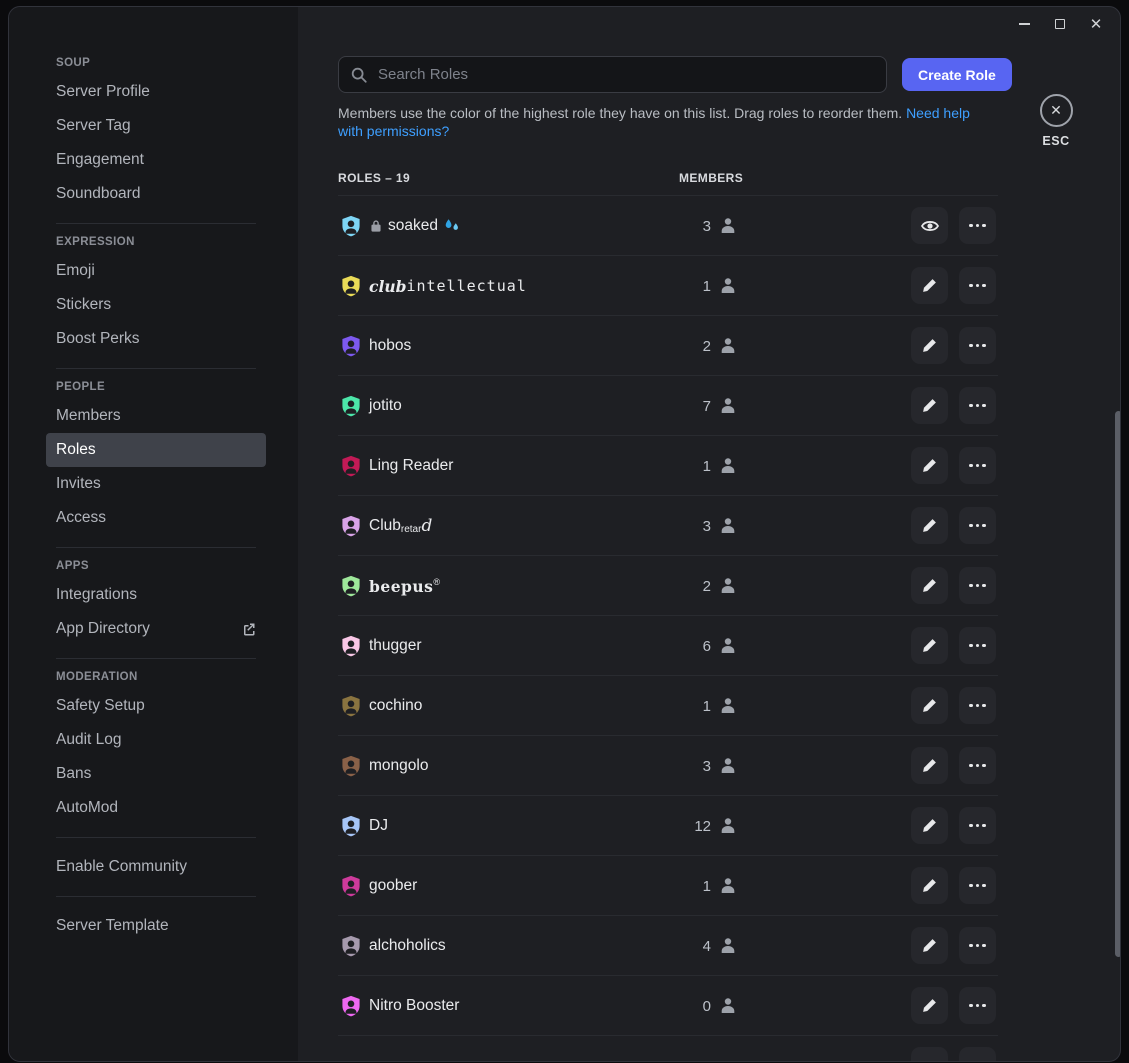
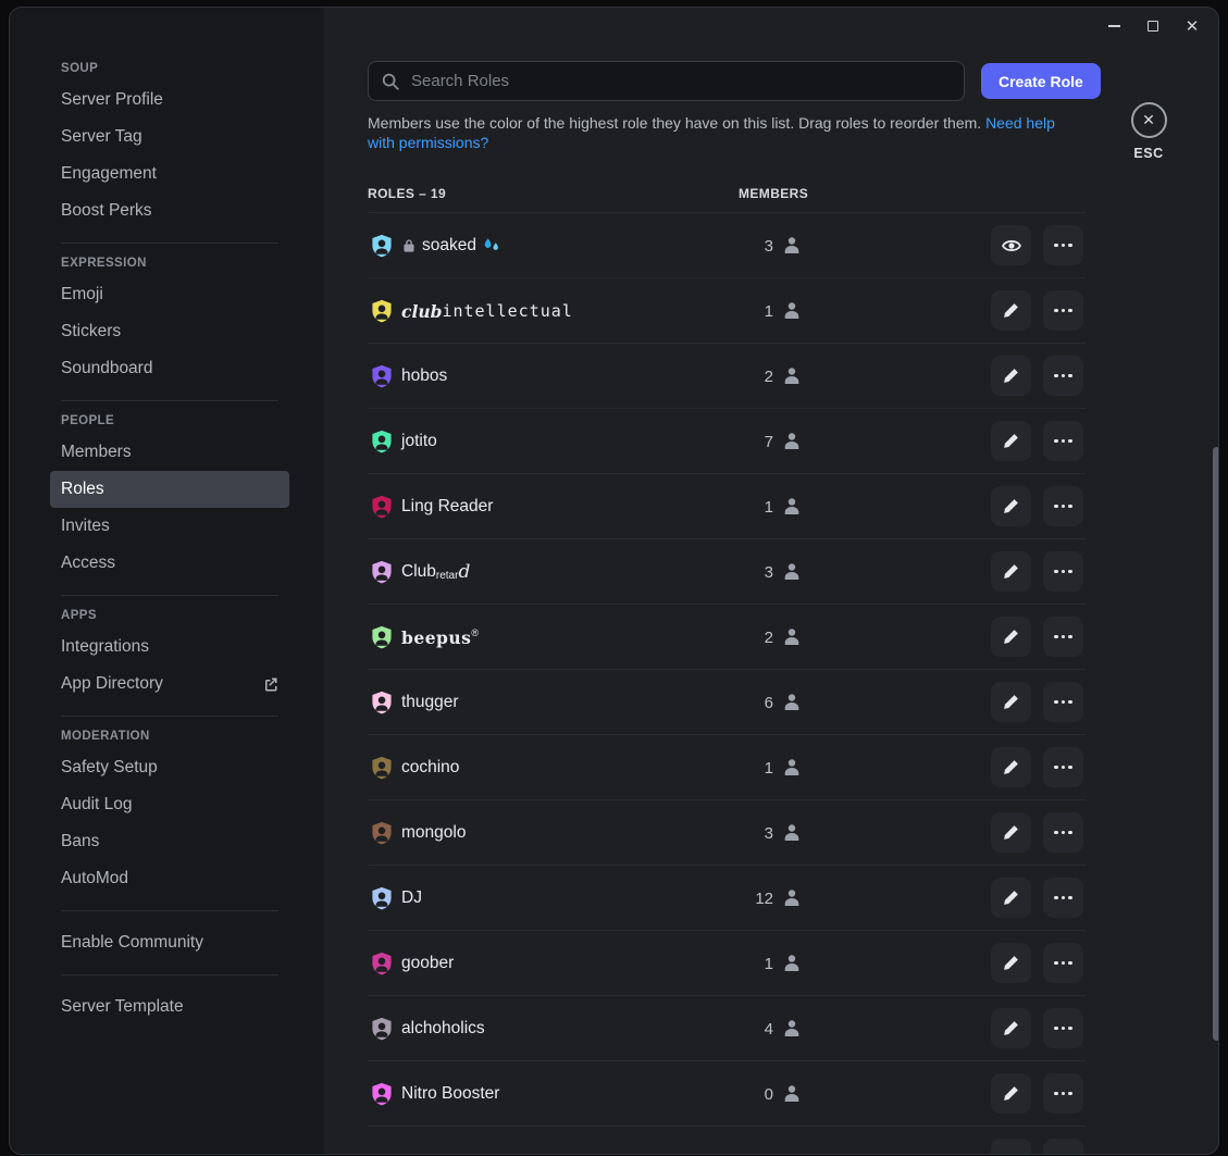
  ✕
  SOUP
  Server Profile
  Server Tag
  Engagement
- Soundboard
+ Boost Perks
  EXPRESSION
  Emoji
  Stickers
- Boost Perks
+ Soundboard
  PEOPLE
  Members
  Roles
  Invites
  Access
  APPS
  Integrations
  App Directory
  MODERATION
  Safety Setup
  Audit Log
  Bans
  AutoMod
  Enable Community
  Server Template
  Search Roles
  Create Role
  Members use the color of the highest role they have on this list. Drag roles to reorder them. Need help with permissions?
  ✕
  ESC
  ROLES – 19
  MEMBERS
  soaked
  3
  club
  intellectual
  1
  hobos
  2
  jotito
  7
  Ling Reader
  1
  Club
  retar
  d
  3
  beepus
  ®
  2
  thugger
  6
  cochino
  1
  mongolo
  3
  DJ
  12
  goober
  1
  alchoholics
  4
  Nitro Booster
  0
